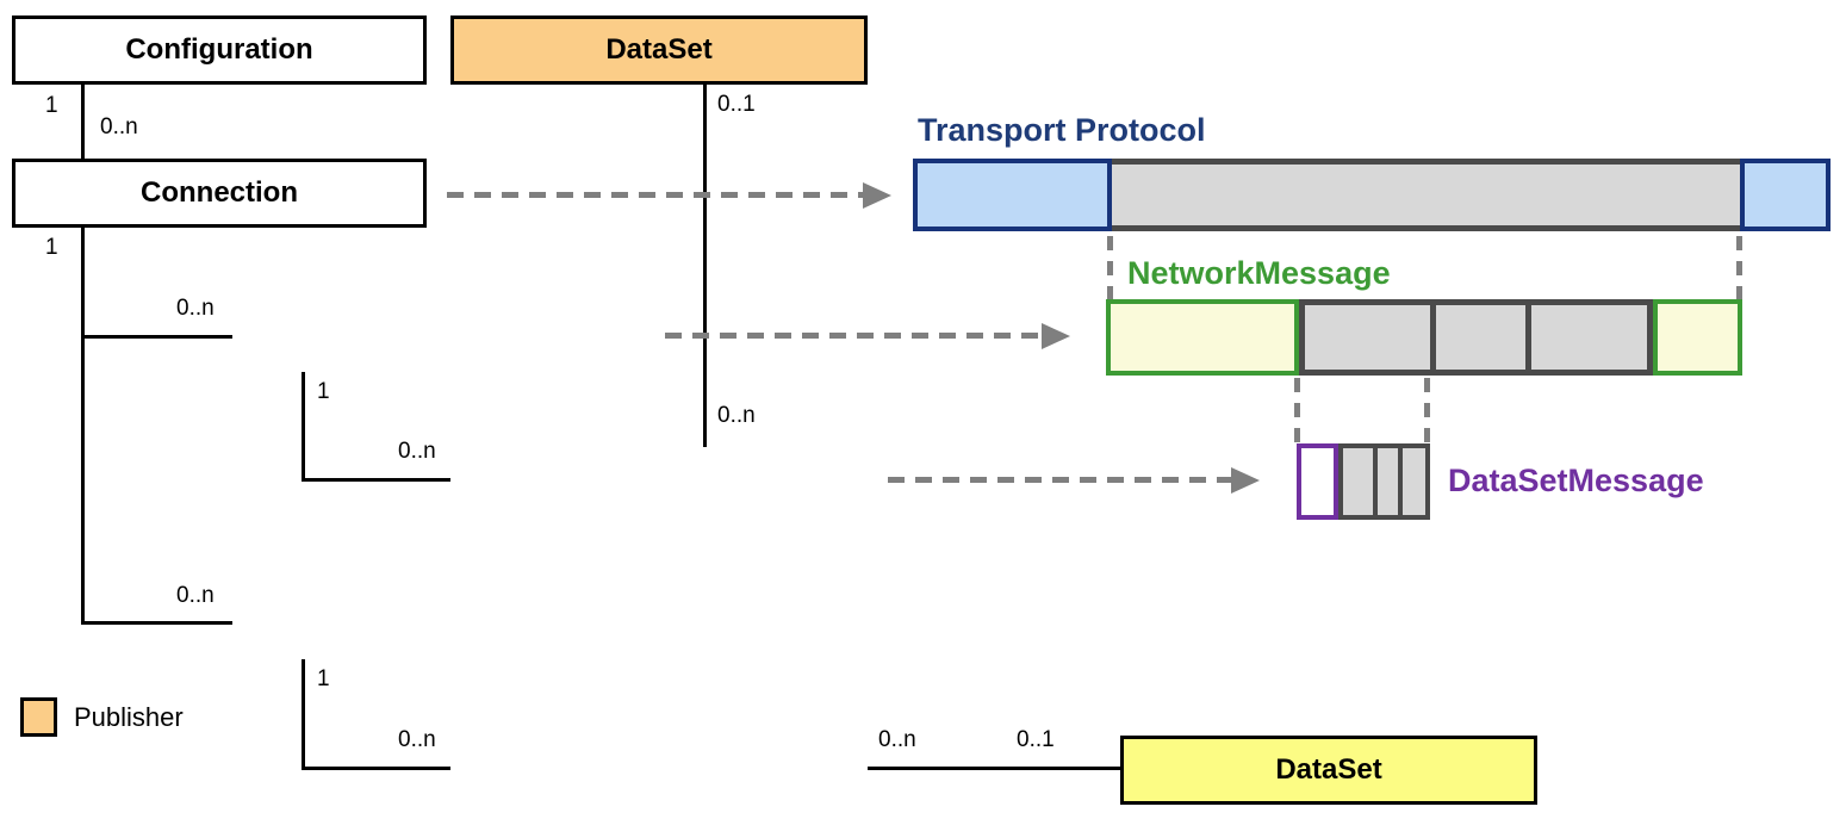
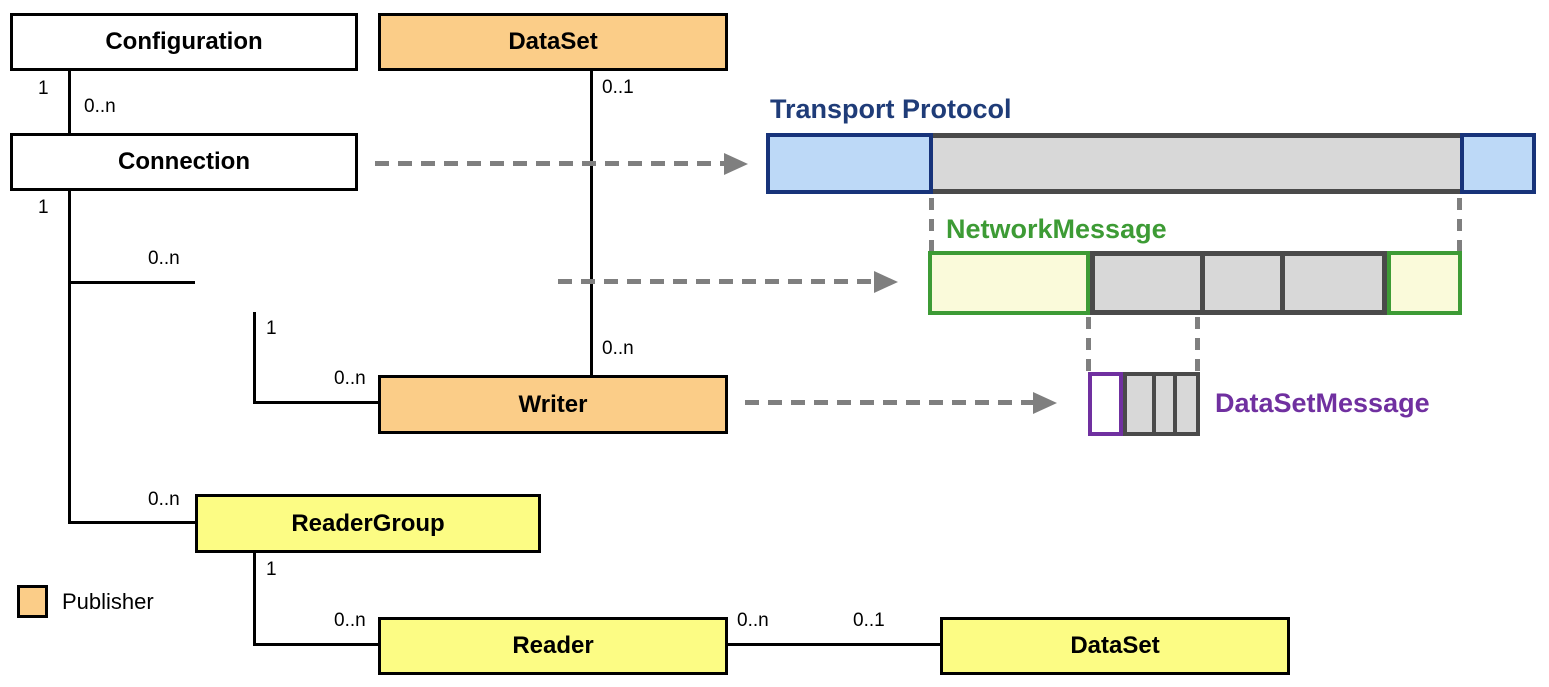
  Configuration
  DataSet
  Connection
+ Writer
+ ReaderGroup
+ Reader
  DataSet
  1
  0..n
  1
  0..n
  1
  0..n
  0..1
  0..n
  0..n
  1
  0..n
  0..n
  0..1
  Transport Protocol
  NetworkMessage
  DataSetMessage
  Publisher
